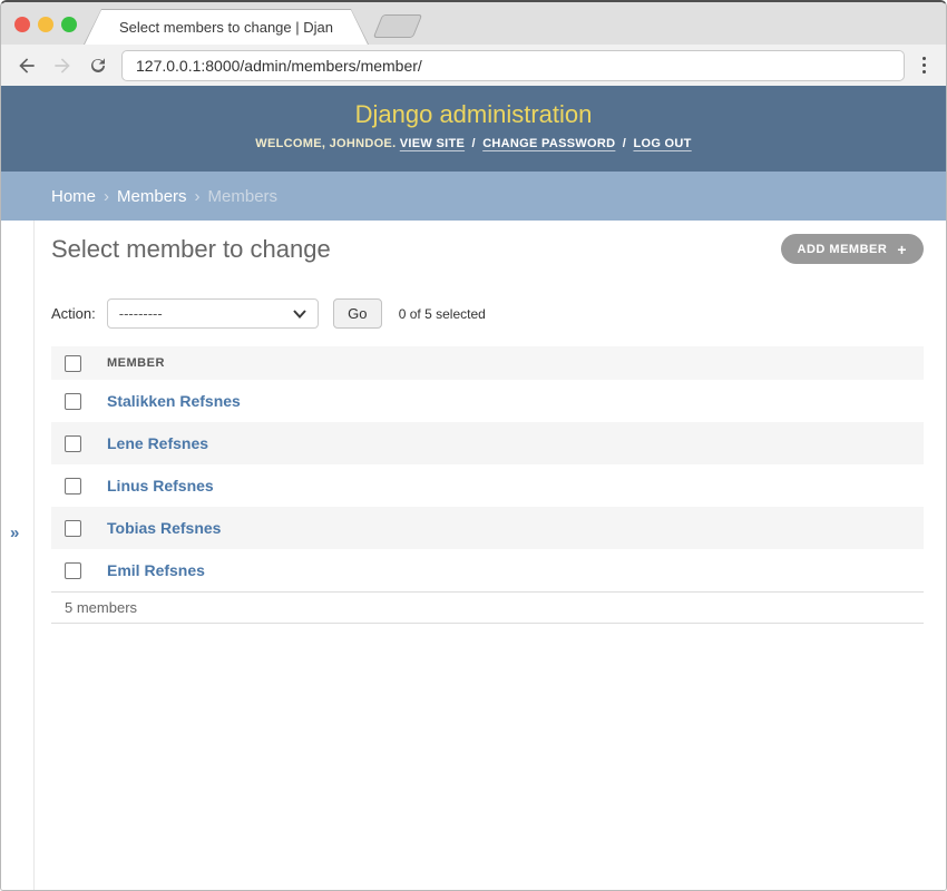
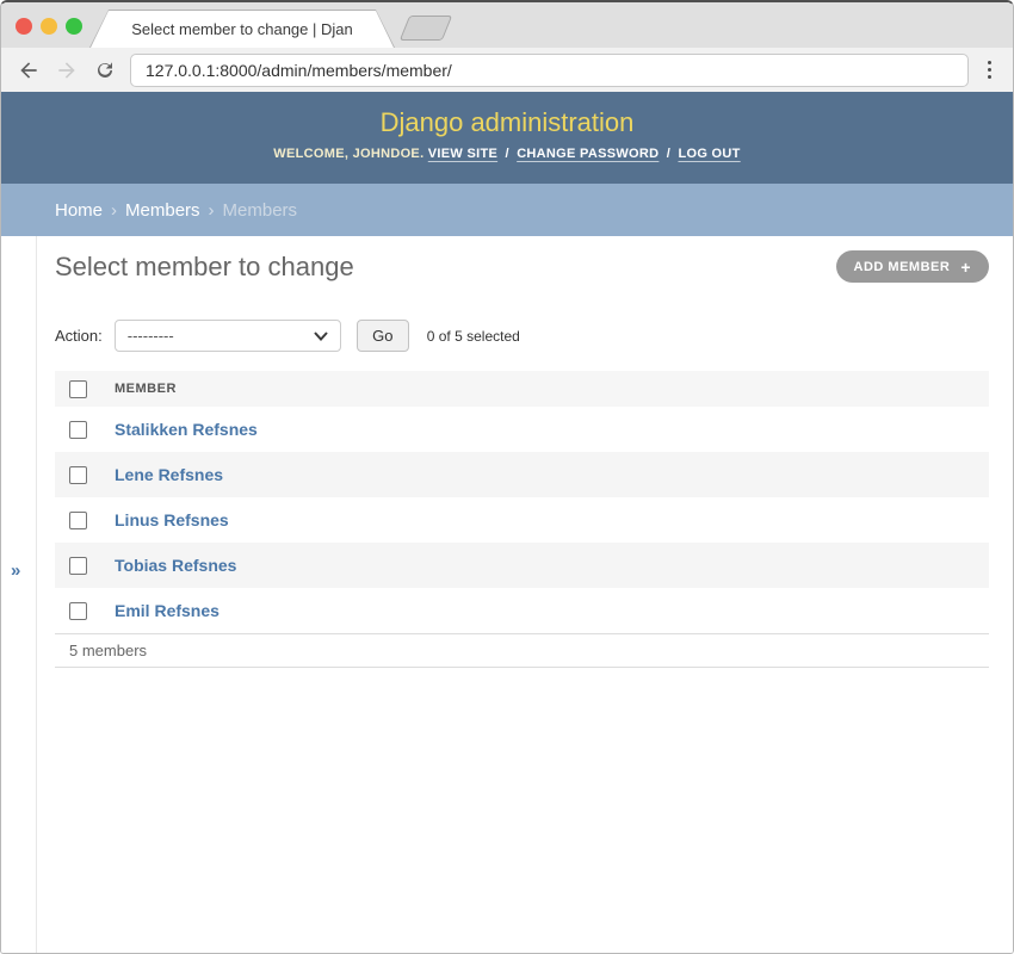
- Select members to change | Djan
+ Select member to change | Djan
  127.0.0.1:8000/admin/members/member/
  Django administration
  WELCOME, JOHNDOE. VIEW SITE / CHANGE PASSWORD / LOG OUT
  Home
  ›
  Members
  ›
  Members
  »
  Select member to change
  ADD MEMBER
  +
  Action:
  ---------
  Go
  0 of 5 selected
  MEMBER
  Stalikken Refsnes
  Lene Refsnes
  Linus Refsnes
  Tobias Refsnes
  Emil Refsnes
  5 members
